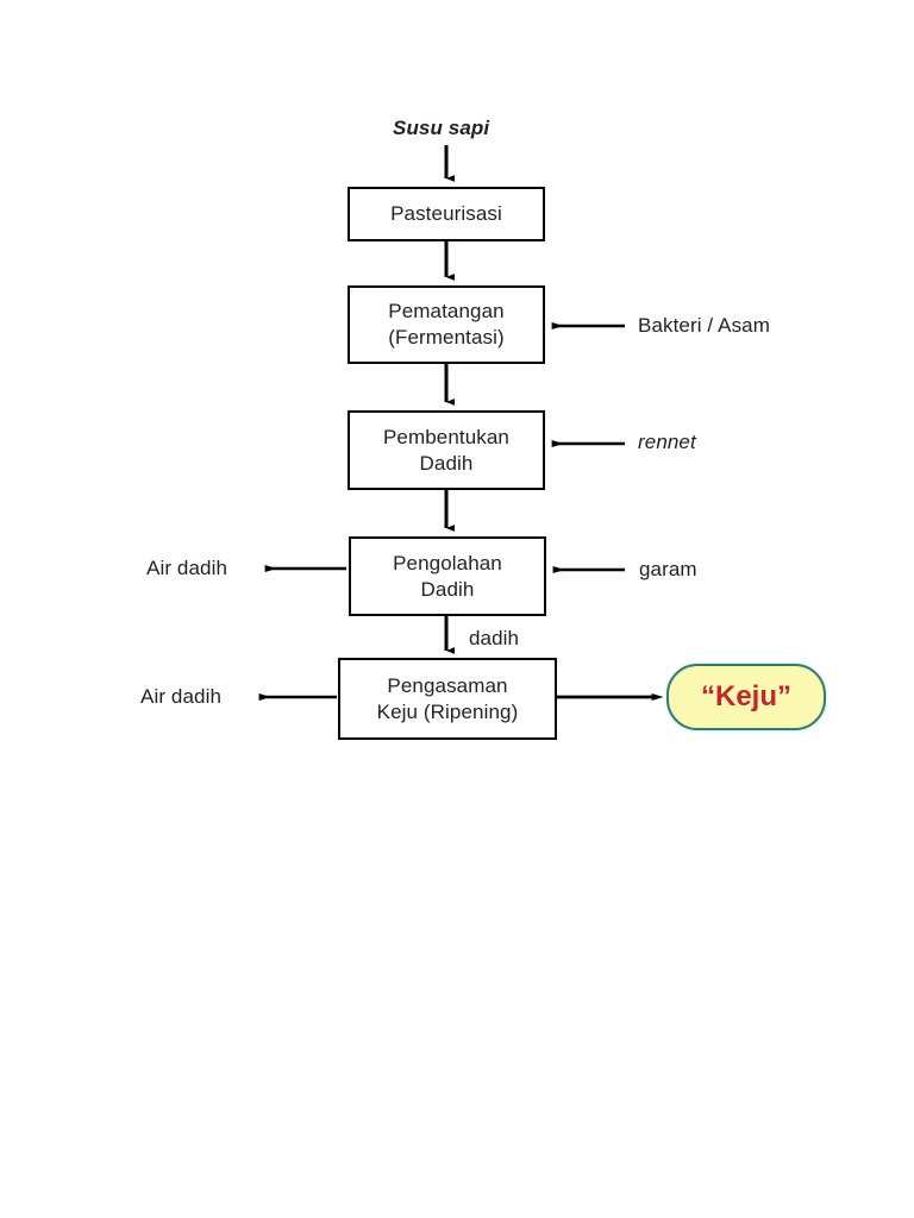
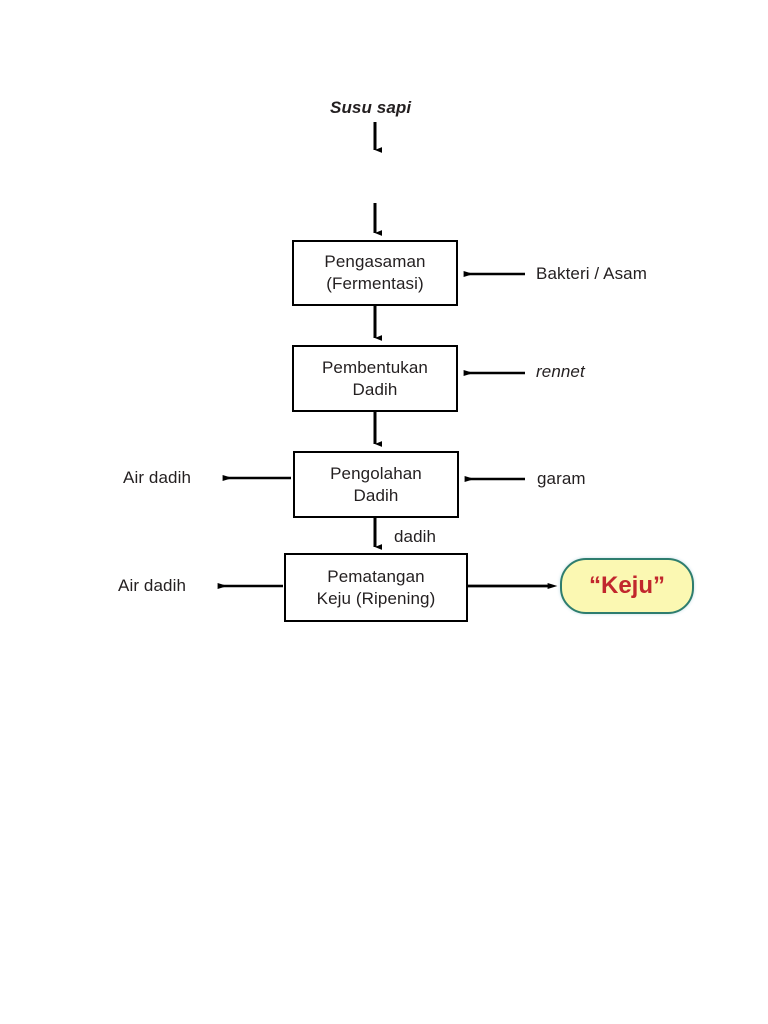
  Susu sapi
- Pasteurisasi
- Pematangan
+ Pengasaman
  (Fermentasi)
  Pembentukan
  Dadih
  Pengolahan
  Dadih
- Pengasaman
+ Pematangan
  Keju (Ripening)
  Bakteri / Asam
  rennet
  garam
  Air dadih
  Air dadih
  dadih
  “Keju”
